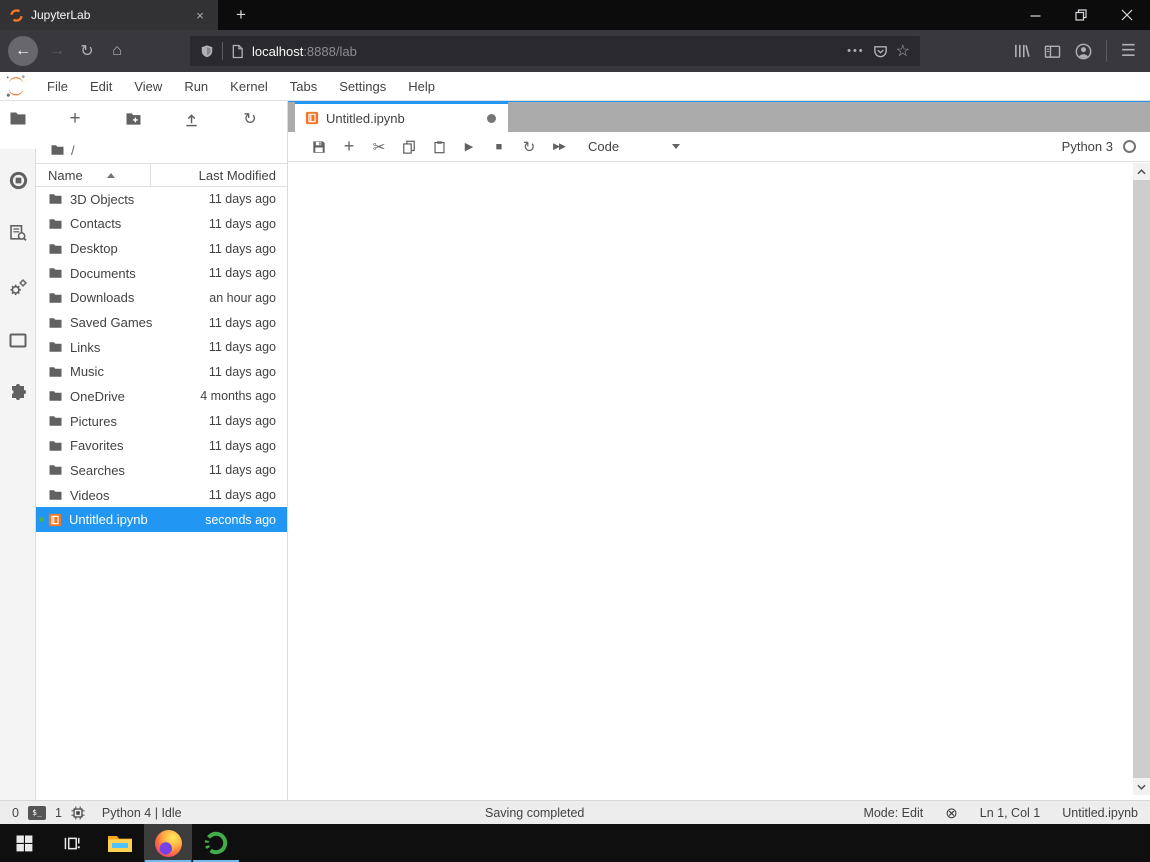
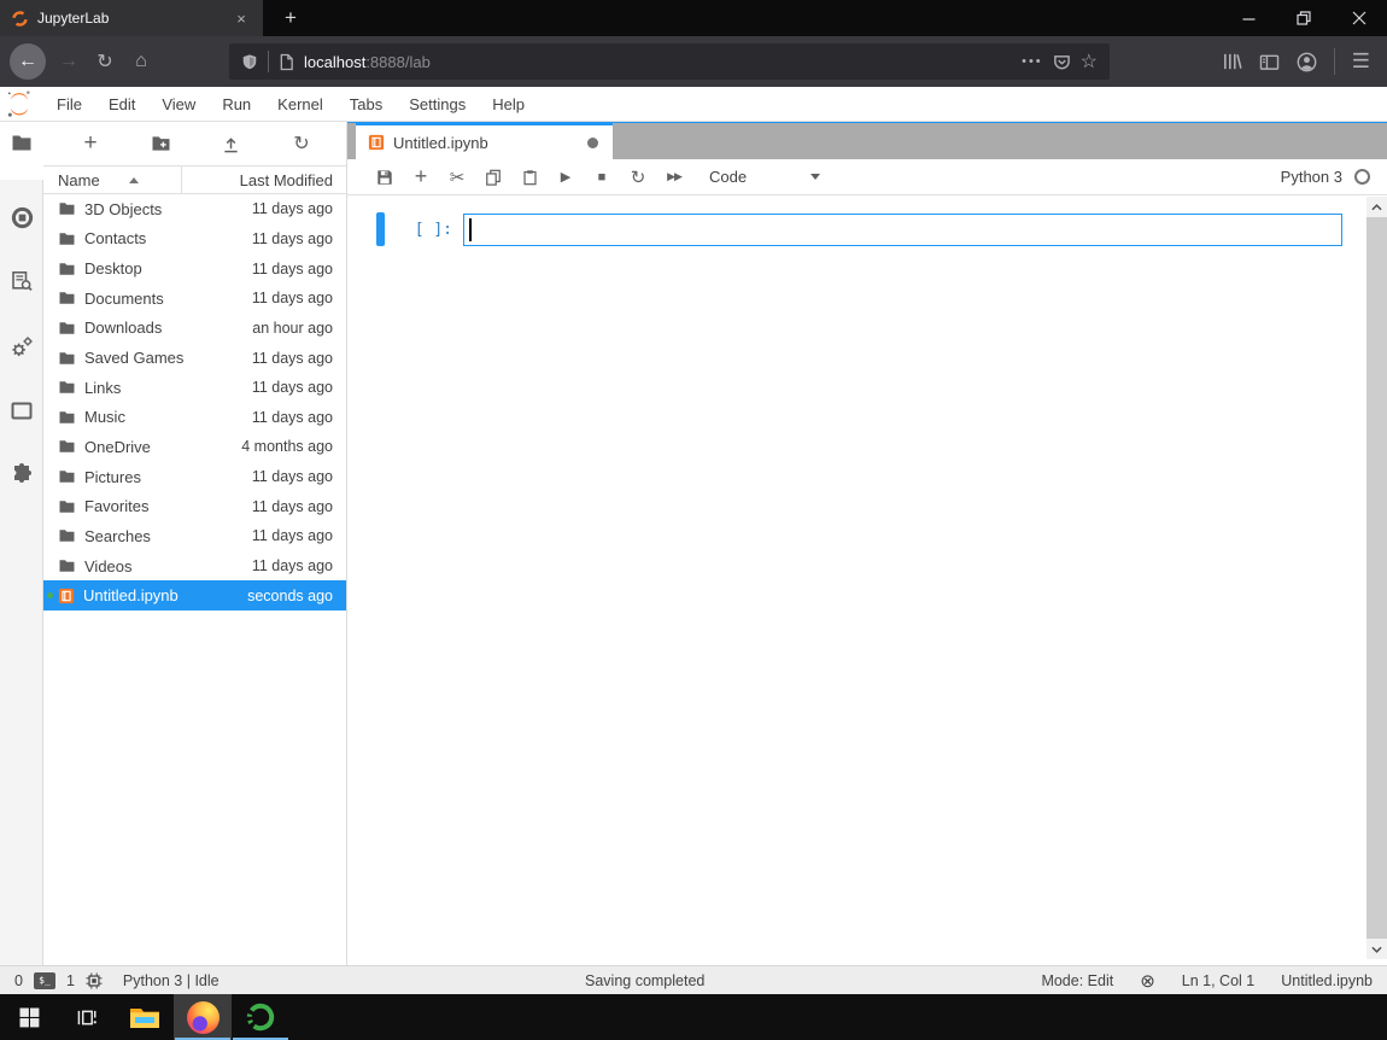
  JupyterLab
  ×
  +
  ←
  →
  ↻
  ⌂
  localhost:8888/lab
  •••
  ☆
  ☰
  File
  Edit
  View
  Run
  Kernel
  Tabs
  Settings
  Help
  +
  ↻
- /
  Name
  Last Modified
  3D Objects
  11 days ago
  Contacts
  11 days ago
  Desktop
  11 days ago
  Documents
  11 days ago
  Downloads
  an hour ago
  Saved Games
  11 days ago
  Links
  11 days ago
  Music
  11 days ago
  OneDrive
  4 months ago
  Pictures
  11 days ago
  Favorites
  11 days ago
  Searches
  11 days ago
  Videos
  11 days ago
  Untitled.ipynb
  seconds ago
  Untitled.ipynb
  +
  ✂
  ▶
  ■
  ↻
  ▶▶
  Code
  Python 3
+ [ ]:
  0
  $_
  1
- Python 4 | Idle
+ Python 3 | Idle
  Saving completed
  Mode: Edit
  ⊗
  Ln 1, Col 1
  Untitled.ipynb
